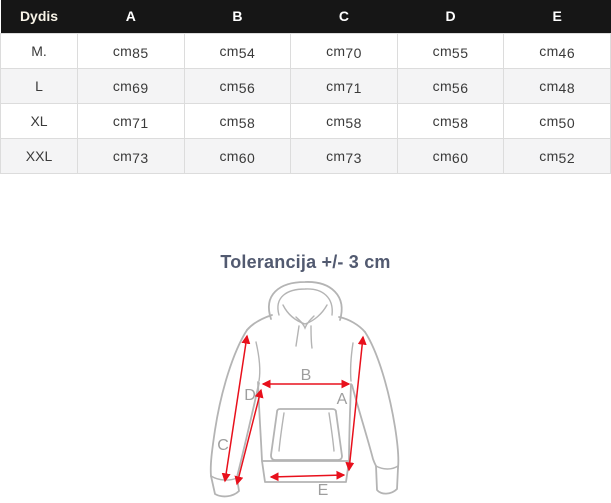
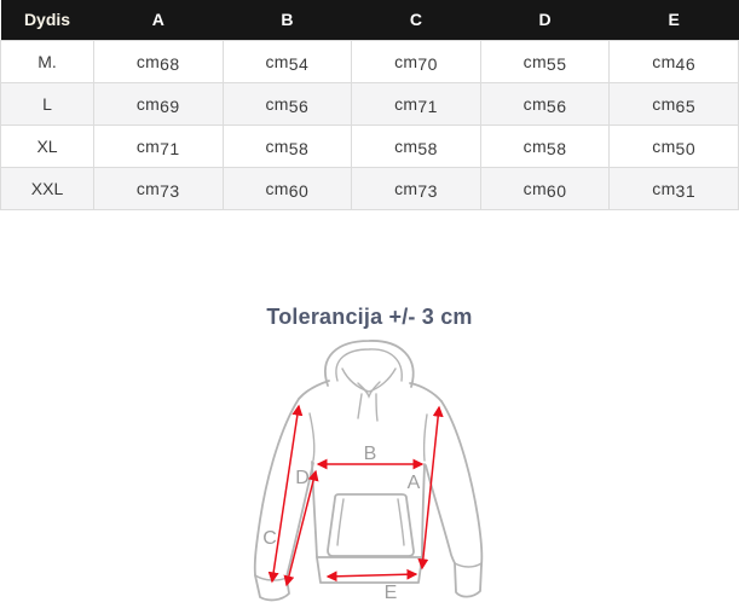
  Dydis	A	B	C	D	E
- M.	cm85	cm54	cm70	cm55	cm46
+ M.	cm68	cm54	cm70	cm55	cm46
- L	cm69	cm56	cm71	cm56	cm48
+ L	cm69	cm56	cm71	cm56	cm65
  XL	cm71	cm58	cm58	cm58	cm50
- XXL	cm73	cm60	cm73	cm60	cm52
+ XXL	cm73	cm60	cm73	cm60	cm31
  Tolerancija +/- 3 cm
  B
  A
  D
  C
  E
